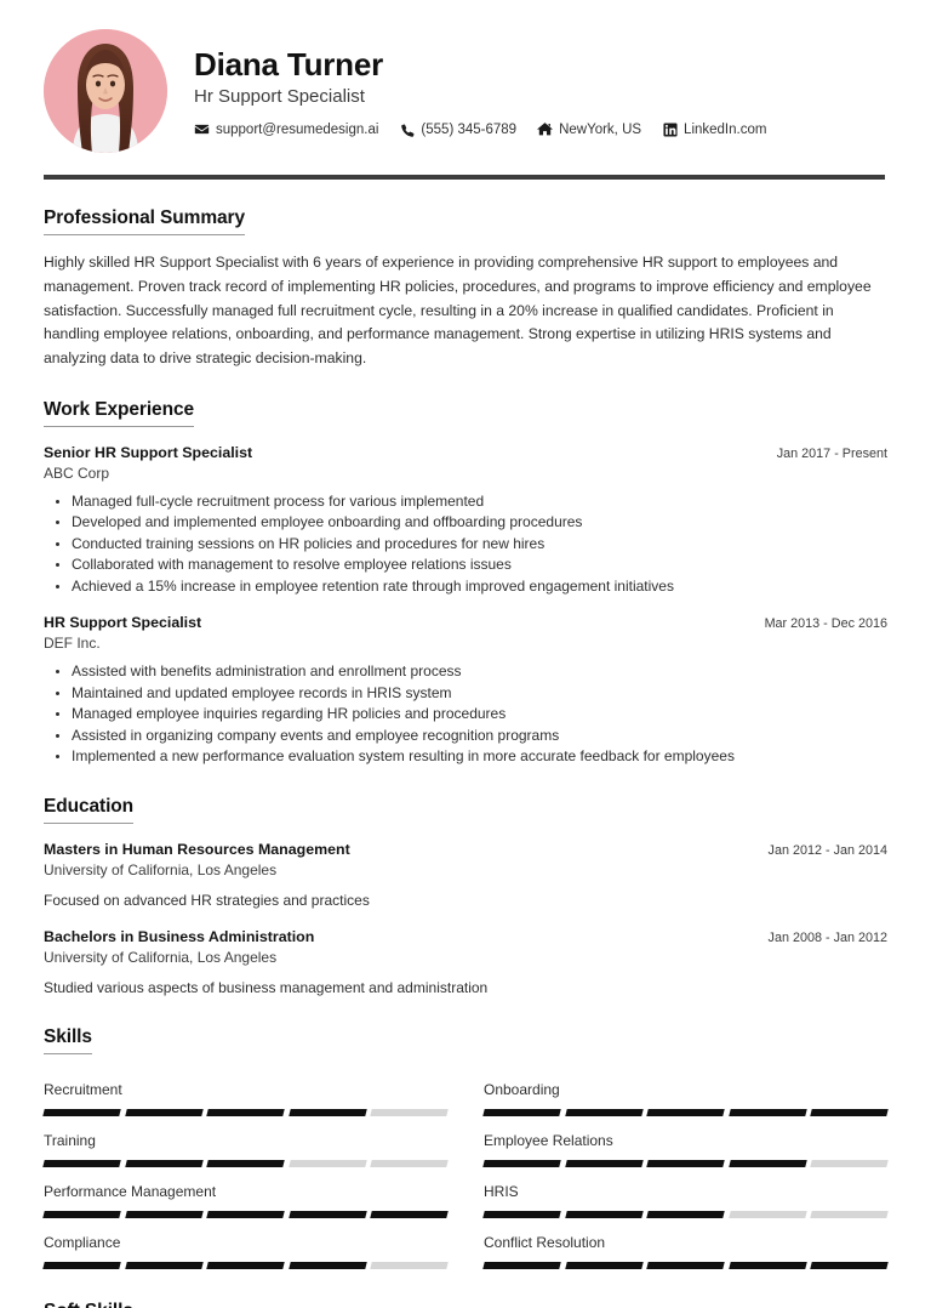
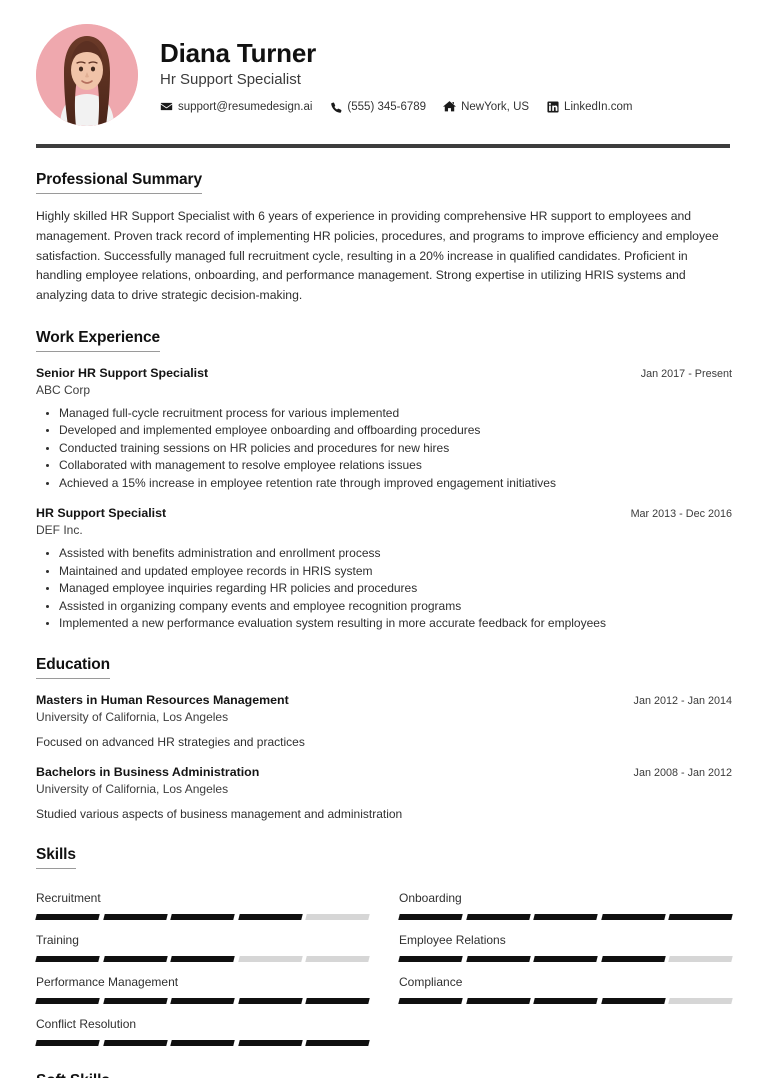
  Diana Turner
  Hr Support Specialist
  support@resumedesign.ai
  (555) 345-6789
  NewYork, US
  LinkedIn.com
  Professional Summary
  Highly skilled HR Support Specialist with 6 years of experience in providing comprehensive HR support to employees and management. Proven track record of implementing HR policies, procedures, and programs to improve efficiency and employee satisfaction. Successfully managed full recruitment cycle, resulting in a 20% increase in qualified candidates. Proficient in handling employee relations, onboarding, and performance management. Strong expertise in utilizing HRIS systems and analyzing data to drive strategic decision-making.
  Work Experience
  Senior HR Support Specialist
  Jan 2017 - Present
  ABC Corp
  Managed full-cycle recruitment process for various implemented
  Developed and implemented employee onboarding and offboarding procedures
  Conducted training sessions on HR policies and procedures for new hires
  Collaborated with management to resolve employee relations issues
  Achieved a 15% increase in employee retention rate through improved engagement initiatives
  HR Support Specialist
  Mar 2013 - Dec 2016
  DEF Inc.
  Assisted with benefits administration and enrollment process
  Maintained and updated employee records in HRIS system
  Managed employee inquiries regarding HR policies and procedures
  Assisted in organizing company events and employee recognition programs
  Implemented a new performance evaluation system resulting in more accurate feedback for employees
  Education
  Masters in Human Resources Management
  Jan 2012 - Jan 2014
  University of California, Los Angeles
  Focused on advanced HR strategies and practices
  Bachelors in Business Administration
  Jan 2008 - Jan 2012
  University of California, Los Angeles
  Studied various aspects of business management and administration
  Skills
  Recruitment
  Onboarding
  Training
  Employee Relations
  Performance Management
- HRIS
  Compliance
  Conflict Resolution
